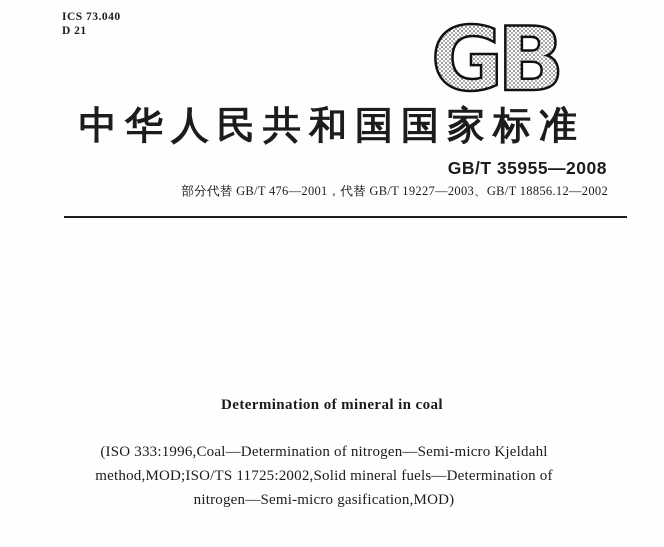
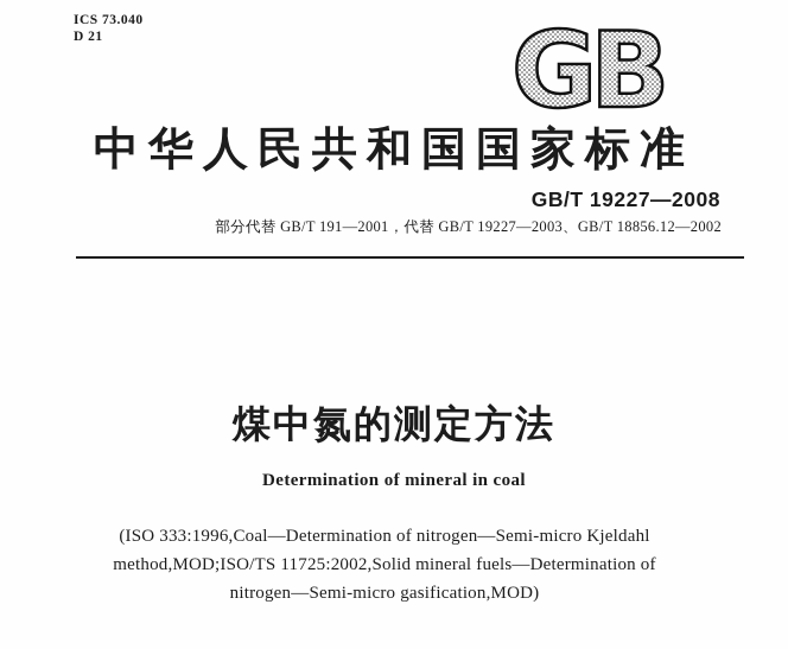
  ICS 73.040
  D 21
  GB
  中华人民共和国国家标准
- GB/T 35955—2008
+ GB/T 19227—2008
- 部分代替 GB/T 476—2001，代替 GB/T 19227—2003、GB/T 18856.12—2002
+ 部分代替 GB/T 191—2001，代替 GB/T 19227—2003、GB/T 18856.12—2002
+ 煤中氮的测定方法
  Determination of mineral in coal
  (ISO 333:1996,Coal—Determination of nitrogen—Semi-micro Kjeldahl
  method,MOD;ISO/TS 11725:2002,Solid mineral fuels—Determination of
  nitrogen—Semi-micro gasification,MOD)
